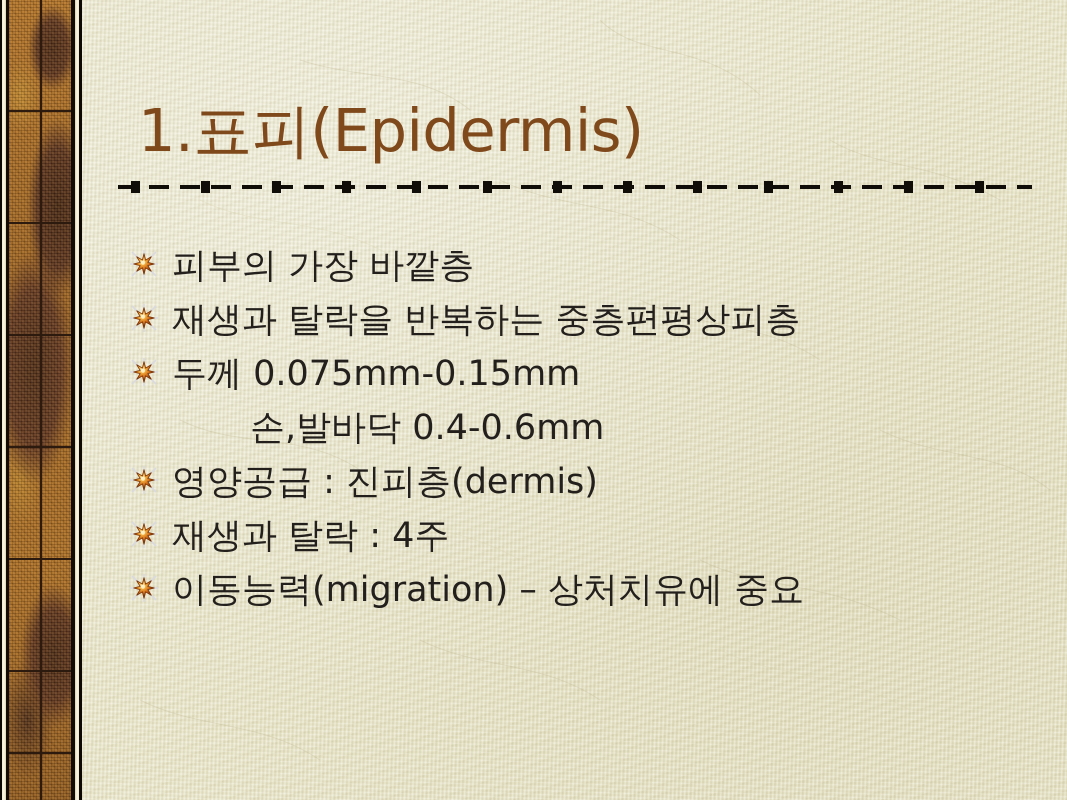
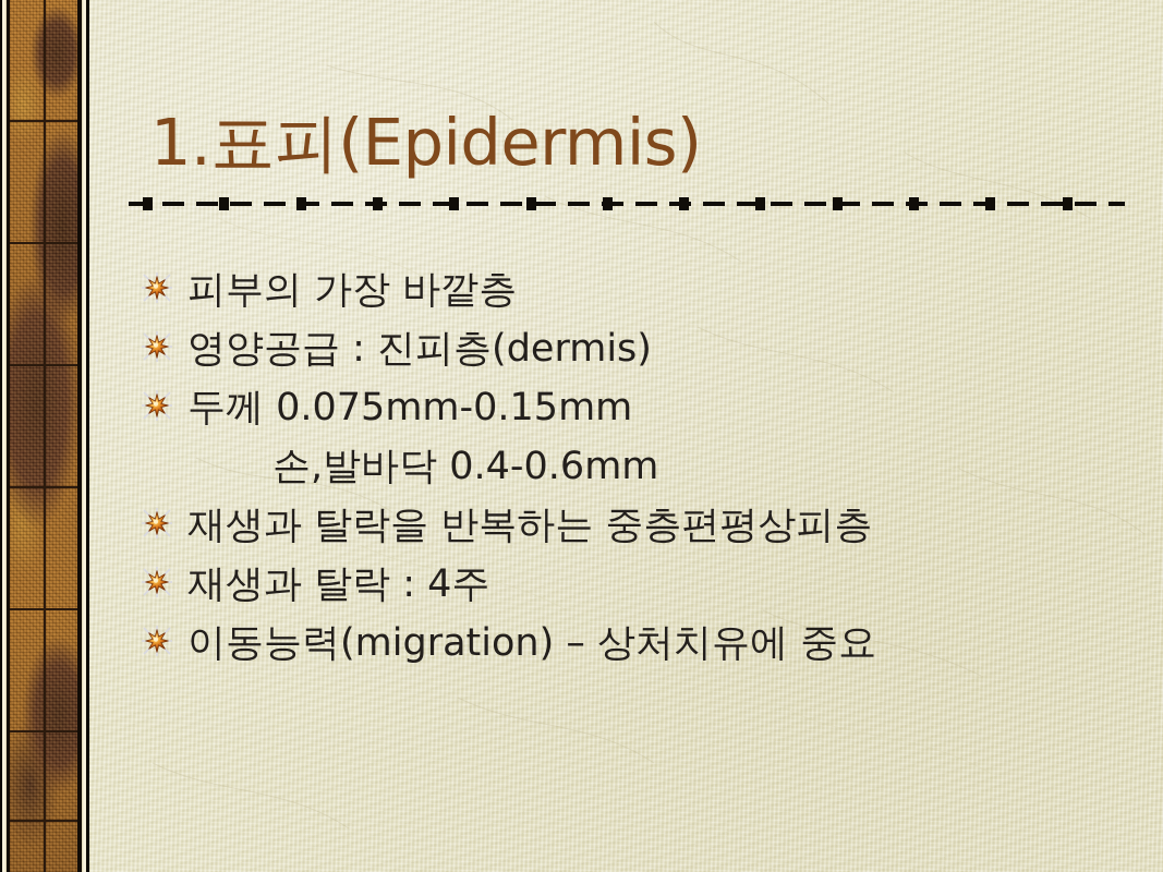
  1.표피(Epidermis)
  피부의 가장 바깥층
- 재생과 탈락을 반복하는 중층편평상피층
+ 영양공급 : 진피층(dermis)
  두께 0.075mm-0.15mm
  손,발바닥 0.4-0.6mm
- 영양공급 : 진피층(dermis)
+ 재생과 탈락을 반복하는 중층편평상피층
  재생과 탈락 : 4주
  이동능력(migration) – 상처치유에 중요
